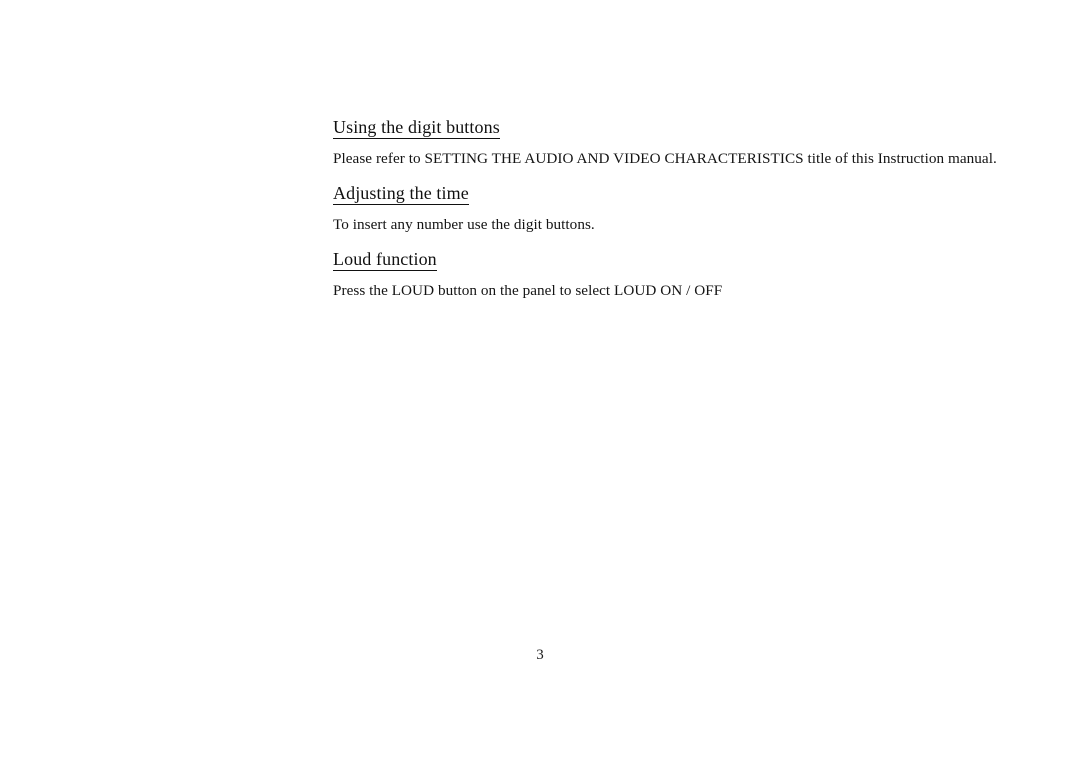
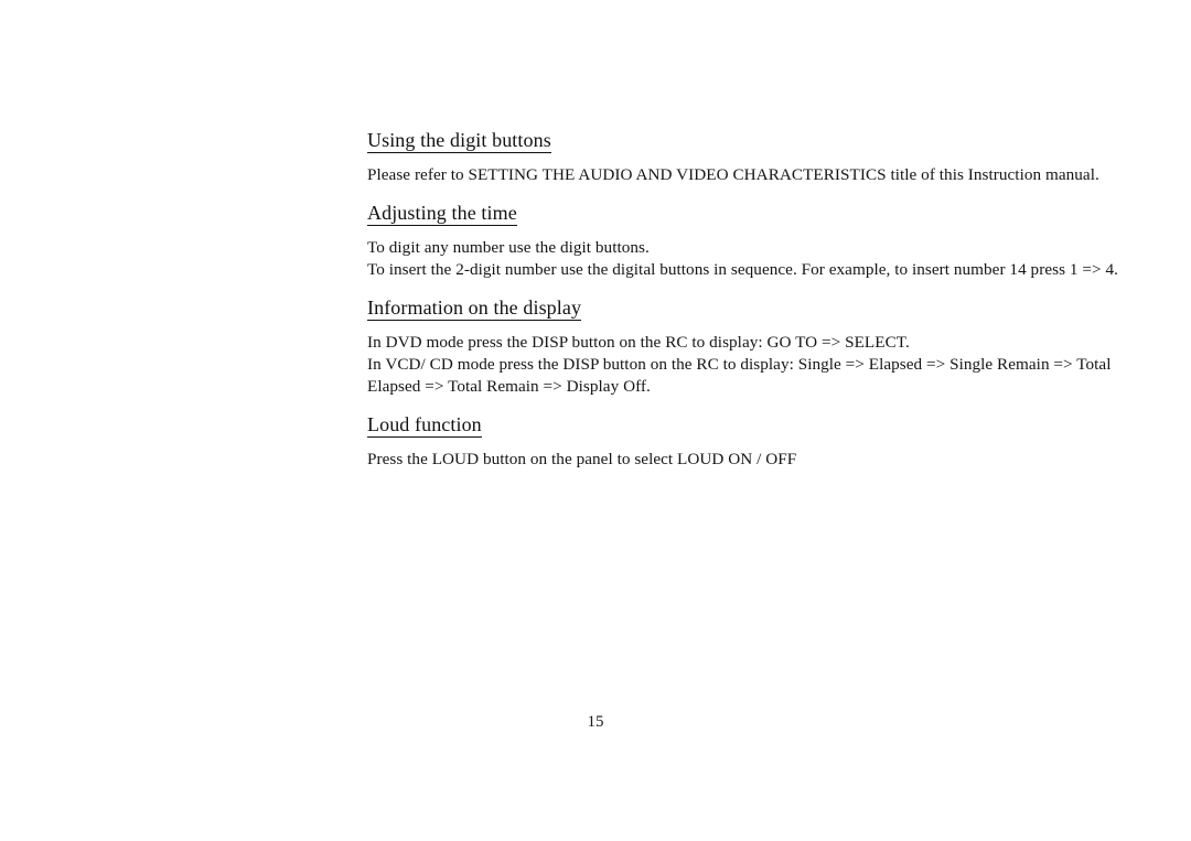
  Using the digit buttons
  Please refer to SETTING THE AUDIO AND VIDEO CHARACTERISTICS title of this Instruction manual.
  Adjusting the time
- To insert any number use the digit buttons.
+ To digit any number use the digit buttons.
+ To insert the 2-digit number use the digital buttons in sequence. For example, to insert number 14 press 1 => 4.
+ Information on the display
+ In DVD mode press the DISP button on the RC to display: GO TO => SELECT.
+ In VCD/ CD mode press the DISP button on the RC to display: Single => Elapsed => Single Remain => Total Elapsed => Total Remain => Display Off.
  Loud function
  Press the LOUD button on the panel to select LOUD ON / OFF
- 3
+ 15
